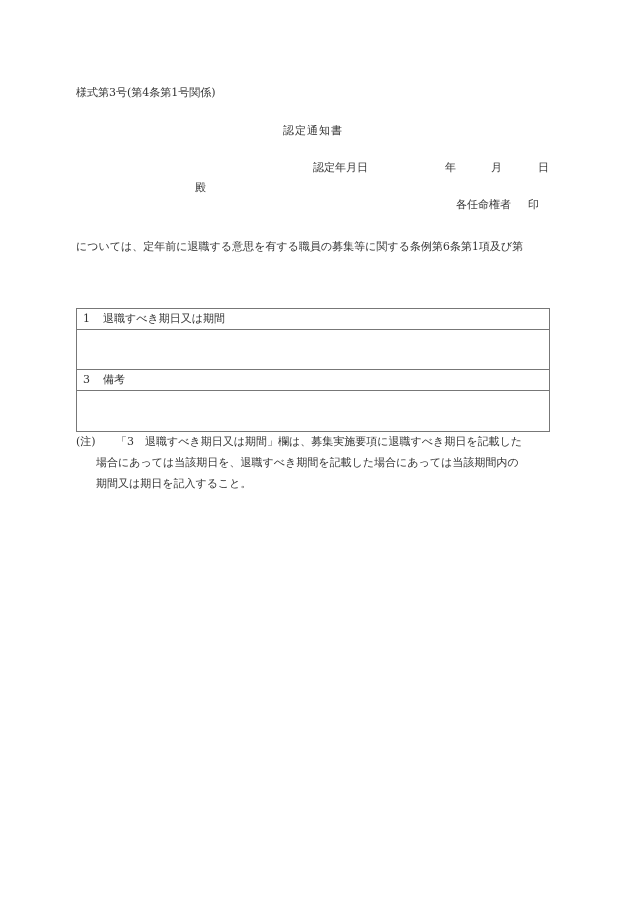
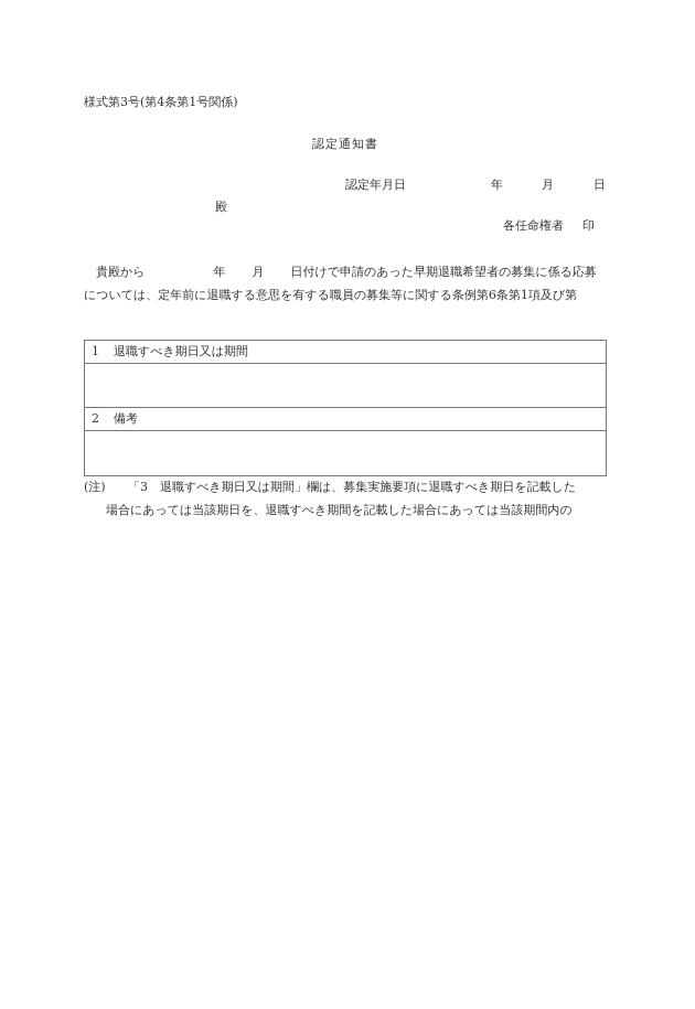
  様式第3号(第4条第1号関係)
  認定通知書
  認定年月日
  年
  月
  日
  殿
  各任命権者
  印
+ 貴殿から 年 月 日付けで申請のあった早期退職希望者の募集に係る応募
  については、定年前に退職する意思を有する職員の募集等に関する条例第6条第1項及び第
  1 退職すべき期日又は期間
- 3 備考
+ 2 備考
  (注) 「3 退職すべき期日又は期間」欄は、募集実施要項に退職すべき期日を記載した
  場合にあっては当該期日を、退職すべき期間を記載した場合にあっては当該期間内の
- 期間又は期日を記入すること。
